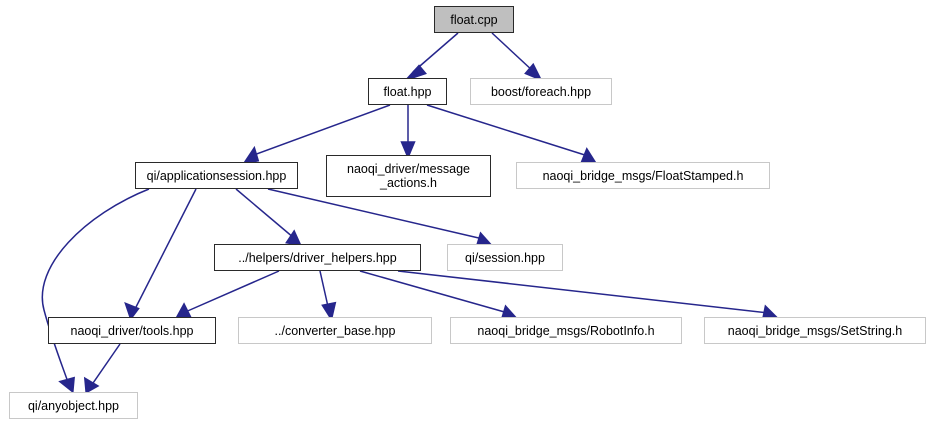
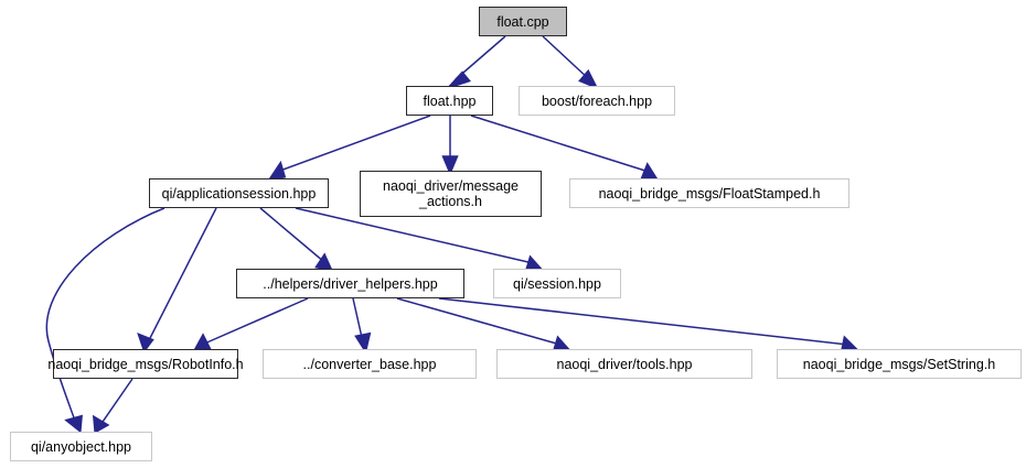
  float.cpp
  float.hpp
  boost/foreach.hpp
  qi/applicationsession.hpp
  naoqi_driver/message
  _actions.h
  naoqi_bridge_msgs/FloatStamped.h
  ../helpers/driver_helpers.hpp
  qi/session.hpp
- naoqi_driver/tools.hpp
+ naoqi_bridge_msgs/RobotInfo.h
  ../converter_base.hpp
- naoqi_bridge_msgs/RobotInfo.h
+ naoqi_driver/tools.hpp
  naoqi_bridge_msgs/SetString.h
  qi/anyobject.hpp
